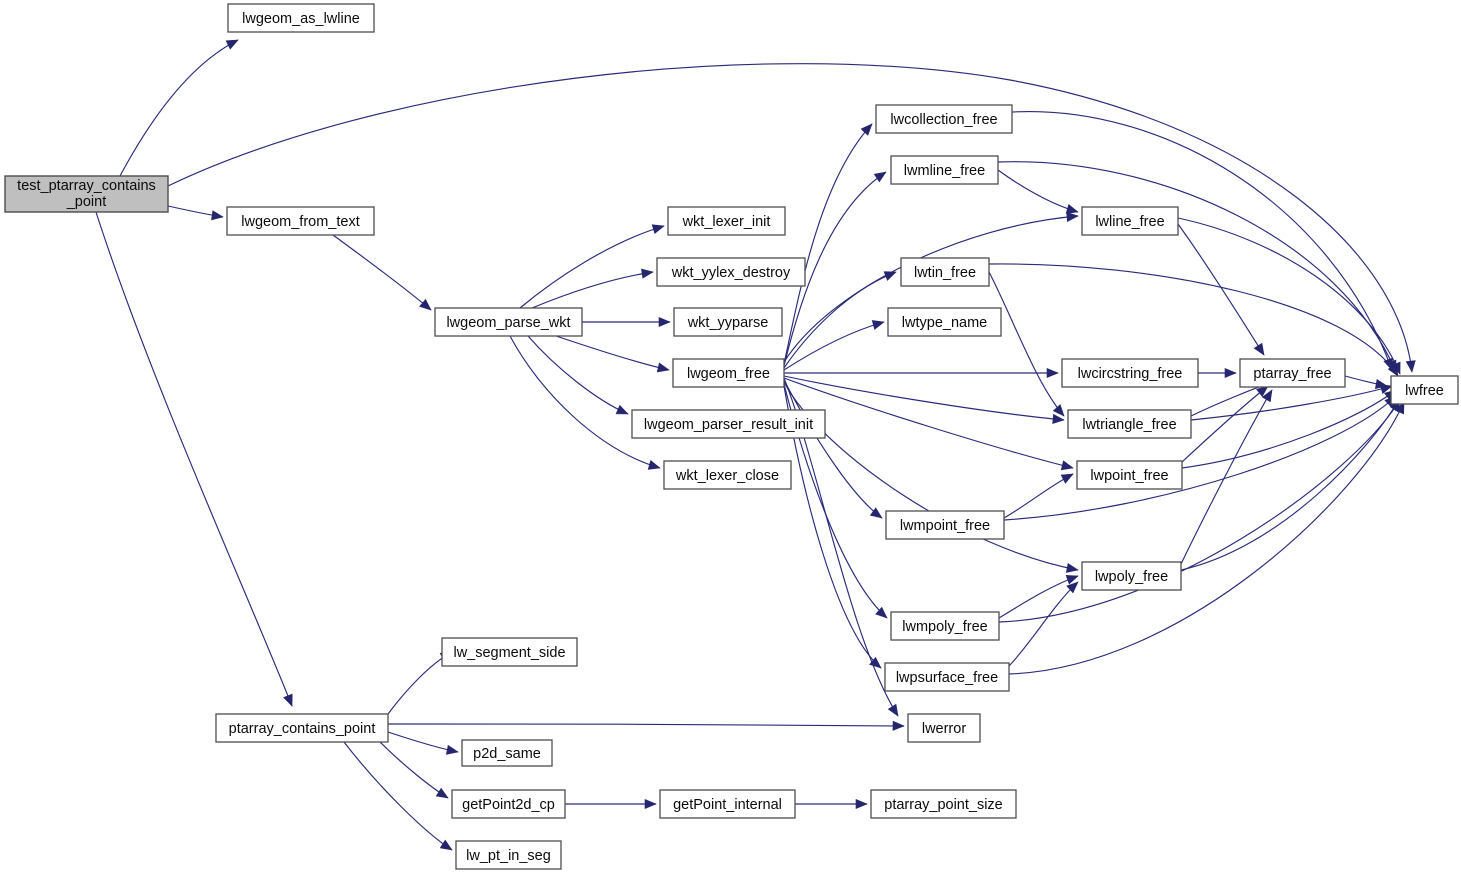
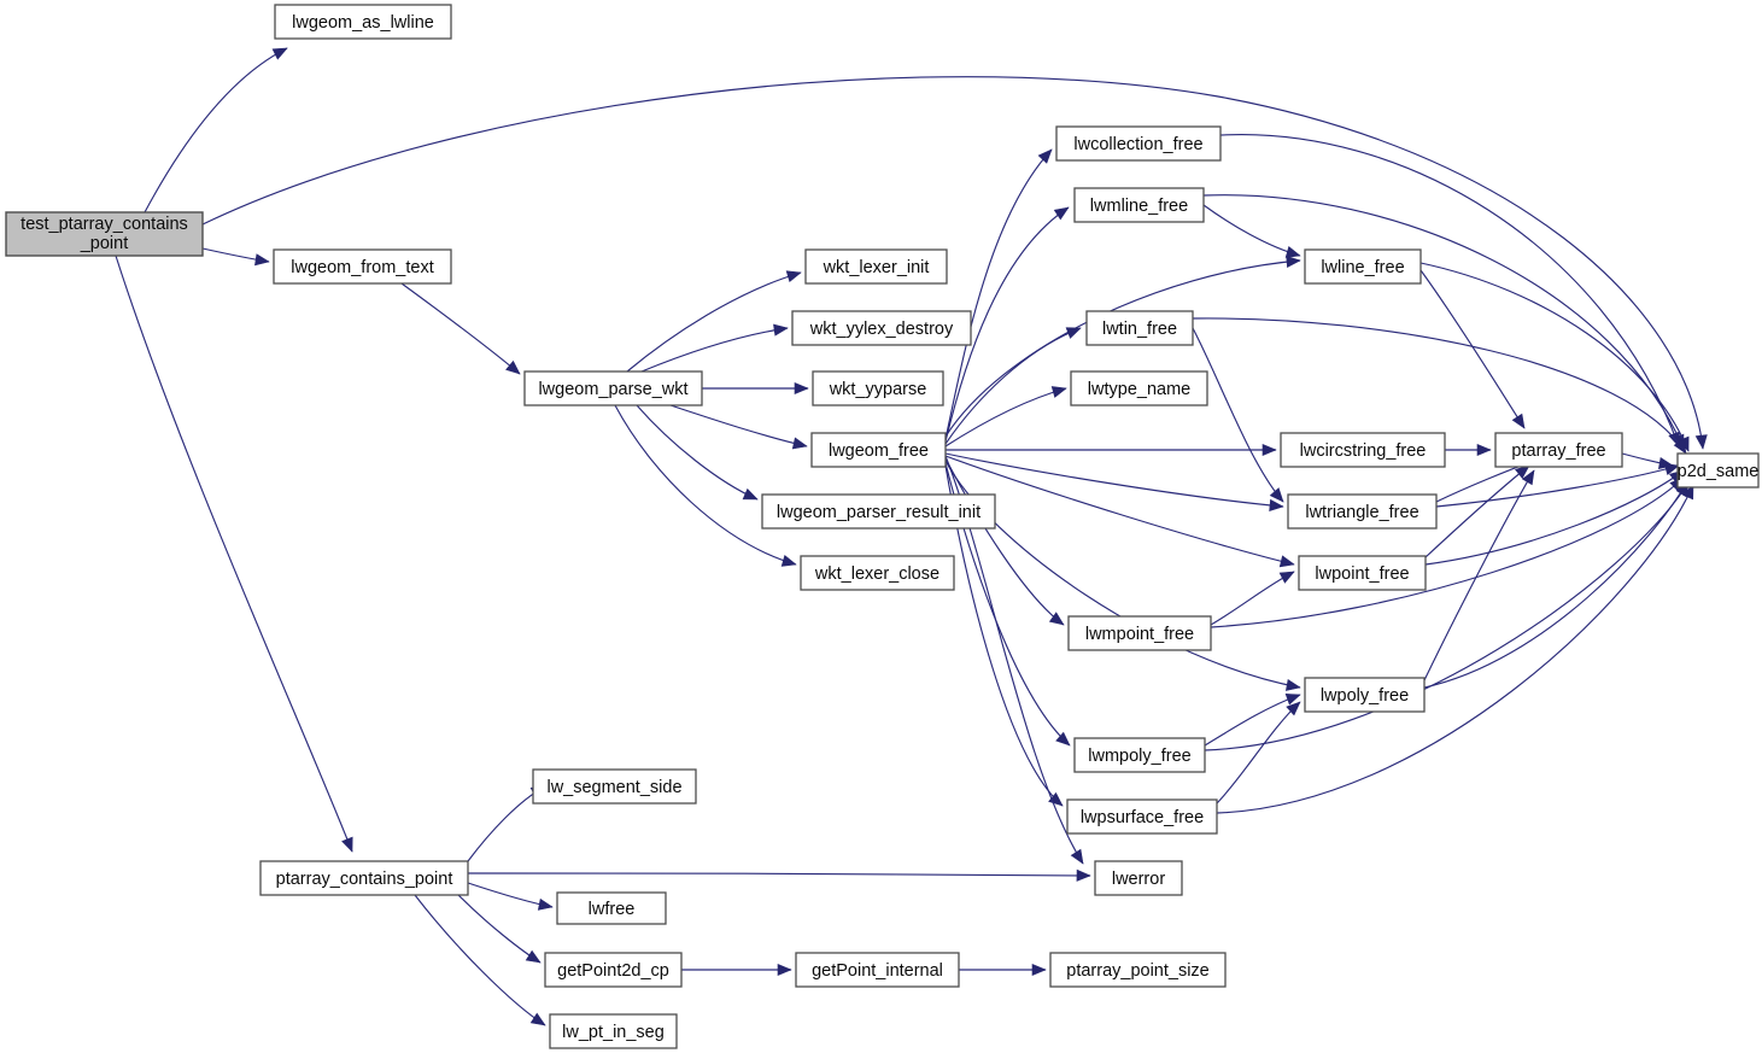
  lwgeom_as_lwline
  test_ptarray_contains _point
  lwgeom_from_text
  lwgeom_parse_wkt
  wkt_lexer_init
  wkt_yylex_destroy
  wkt_yyparse
  lwgeom_free
  lwgeom_parser_result_init
  wkt_lexer_close
  lwcollection_free
  lwmline_free
  lwline_free
  lwtin_free
  lwtype_name
  lwcircstring_free
  ptarray_free
- lwfree
+ p2d_same
  lwtriangle_free
  lwpoint_free
  lwmpoint_free
  lwpoly_free
  lwmpoly_free
  lwpsurface_free
  lw_segment_side
  ptarray_contains_point
  lwerror
- p2d_same
+ lwfree
  getPoint2d_cp
  getPoint_internal
  ptarray_point_size
  lw_pt_in_seg
